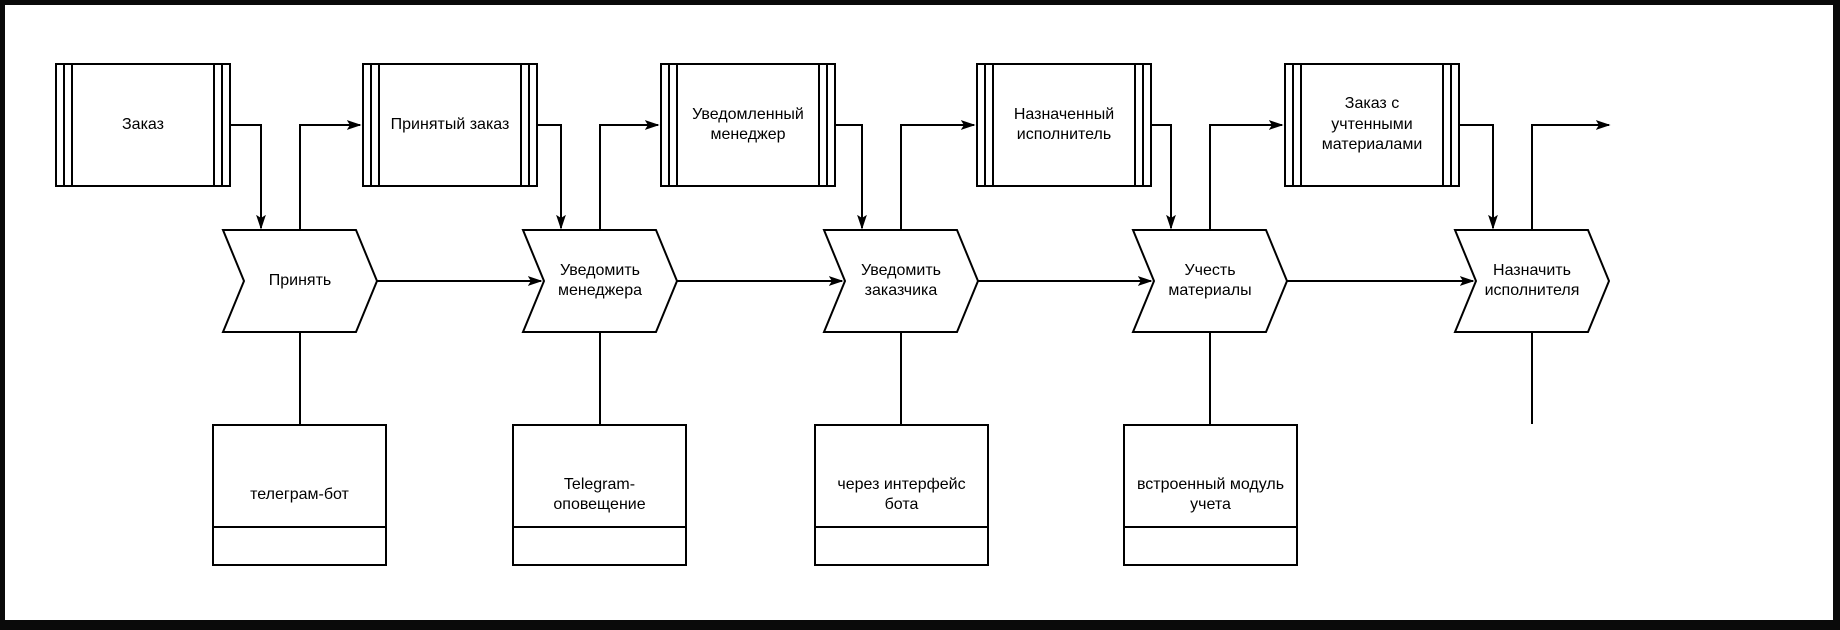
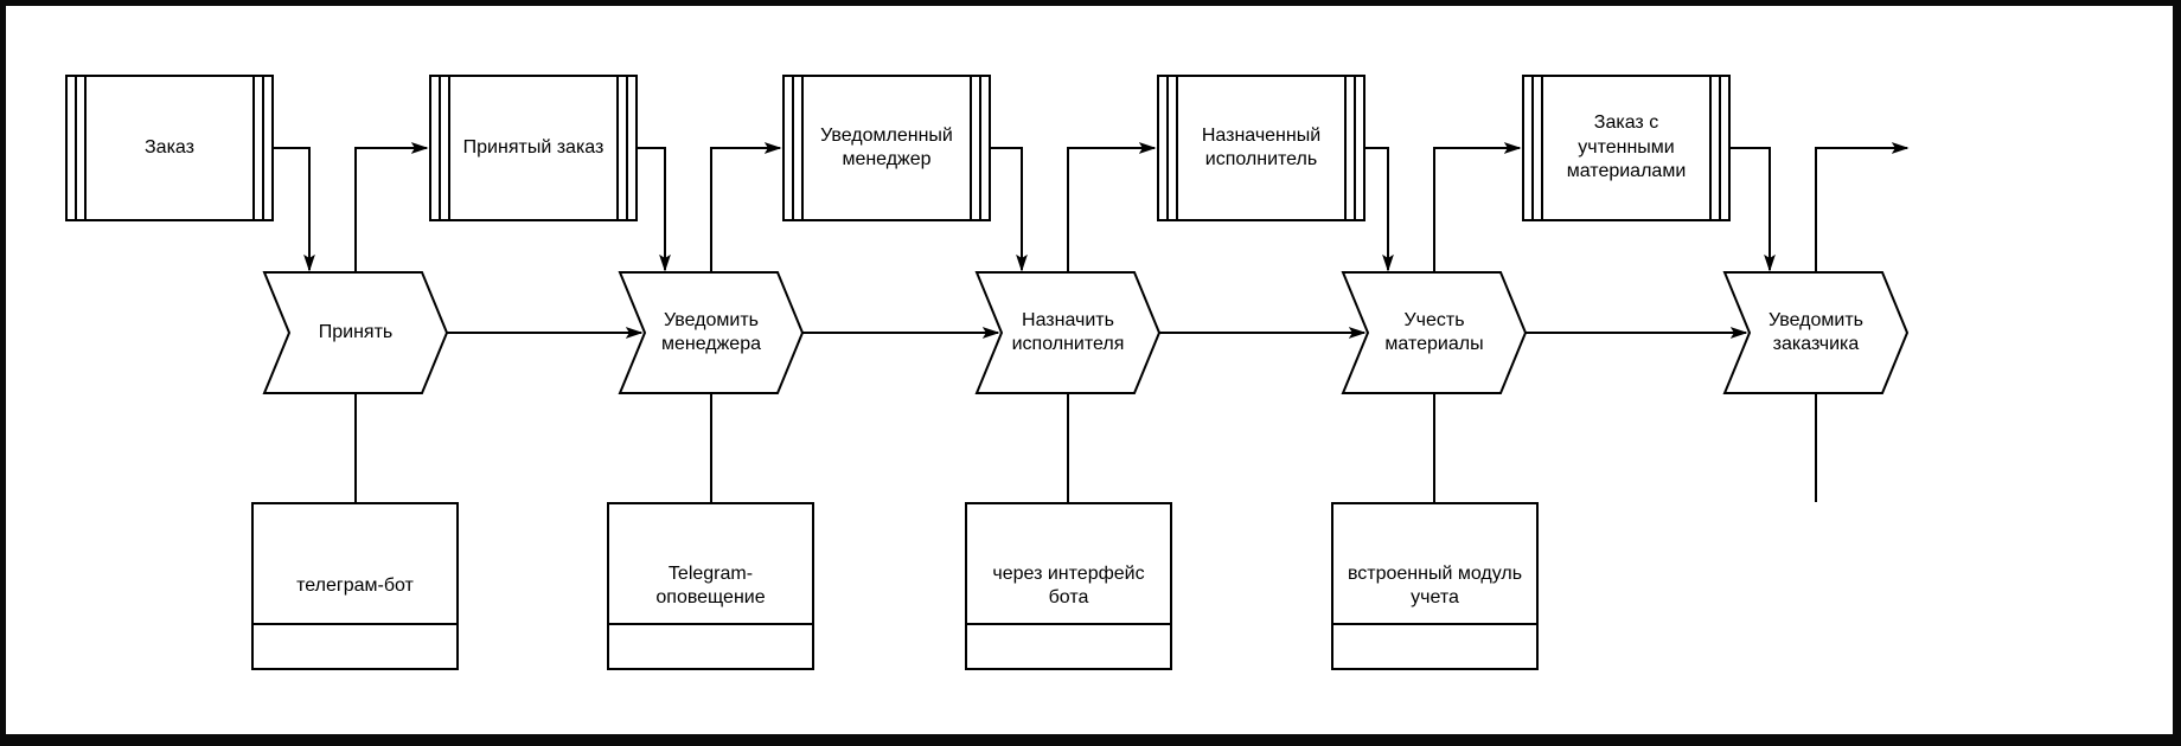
  Заказ
  Принятый заказ
  Уведомленный менеджер
  Назначенный исполнитель
  Заказ с учтенными материалами
  Принять
  Уведомить менеджера
- Уведомить заказчика
+ Назначить исполнителя
  Учесть материалы
- Назначить исполнителя
+ Уведомить заказчика
  телеграм-бот
  Telegram-оповещение
  через интерфейс бота
  встроенный модуль учета
